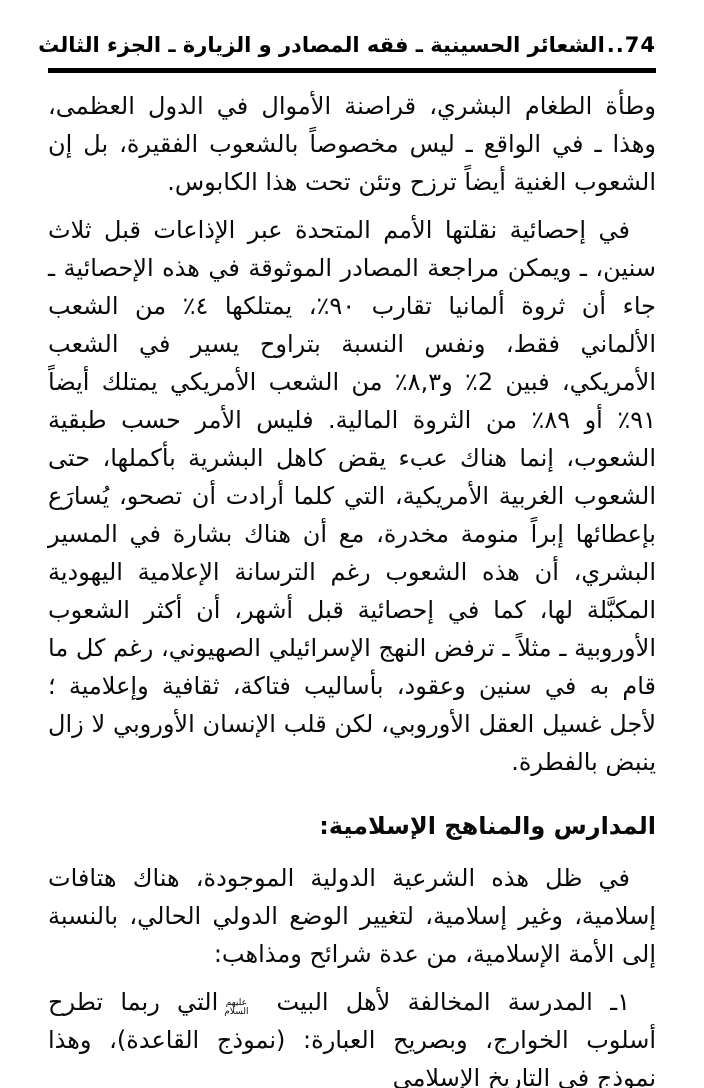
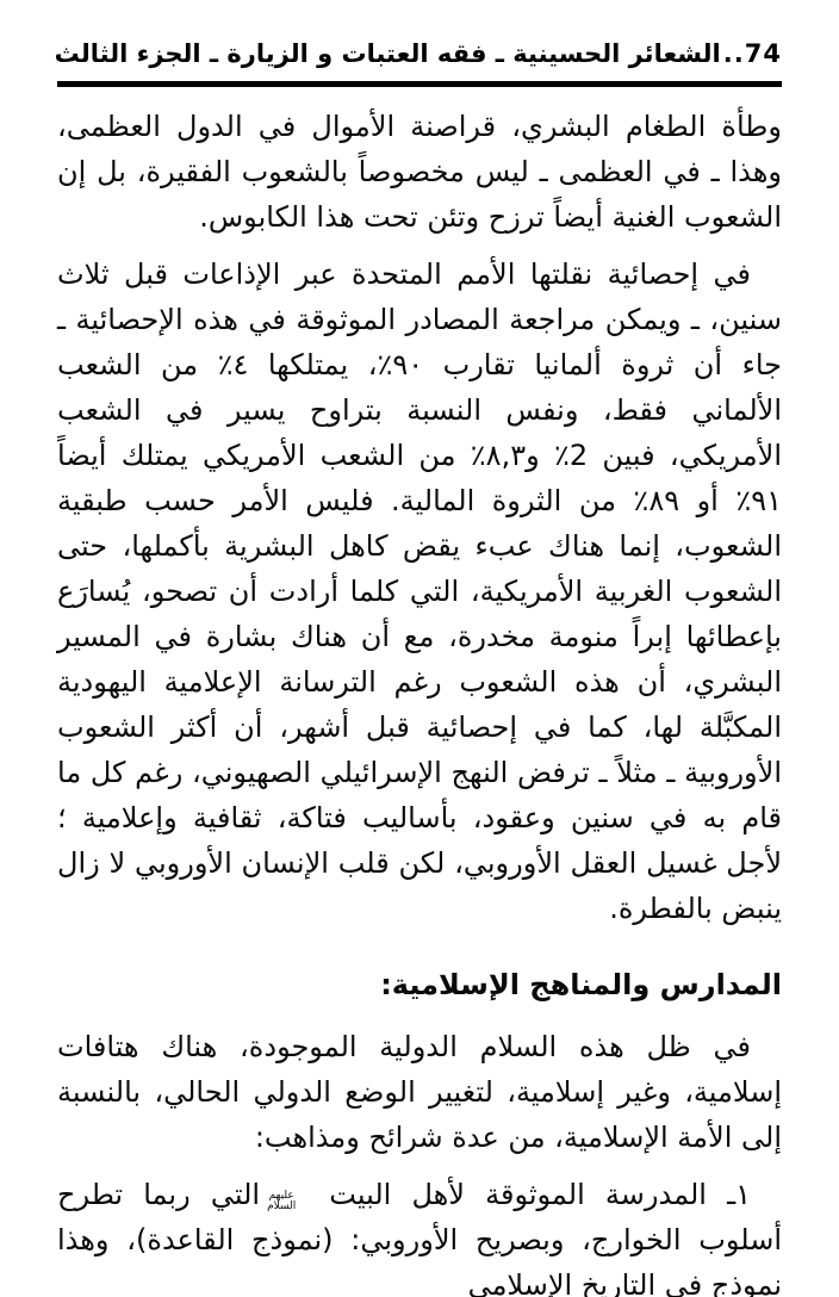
  74
- الشعائر الحسينية ـ فقه المصادر و الزيارة ـ الجزء الثالث
+ الشعائر الحسينية ـ فقه العتبات و الزيارة ـ الجزء الثالث
- وطأة الطغام البشري، قراصنة الأموال في الدول العظمى، وهذا ـ في الواقع ـ ليس مخصوصاً بالشعوب الفقيرة، بل إن الشعوب الغنية أيضاً ترزح وتئن تحت هذا الكابوس.
+ وطأة الطغام البشري، قراصنة الأموال في الدول العظمى، وهذا ـ في العظمى ـ ليس مخصوصاً بالشعوب الفقيرة، بل إن الشعوب الغنية أيضاً ترزح وتئن تحت هذا الكابوس.
  في إحصائية نقلتها الأمم المتحدة عبر الإذاعات قبل ثلاث سنين، ـ ويمكن مراجعة المصادر الموثوقة في هذه الإحصائية ـ جاء أن ثروة ألمانيا تقارب ٩٠٪، يمتلكها ٤٪ من الشعب الألماني فقط، ونفس النسبة بتراوح يسير في الشعب الأمريكي، فبين 2٪ و٨,٣٪ من الشعب الأمريكي يمتلك أيضاً ٩١٪ أو ٨٩٪ من الثروة المالية. فليس الأمر حسب طبقية الشعوب، إنما هناك عبء يقض كاهل البشرية بأكملها، حتى الشعوب الغربية الأمريكية، التي كلما أرادت أن تصحو، يُسارَع بإعطائها إبراً منومة مخدرة، مع أن هناك بشارة في المسير البشري، أن هذه الشعوب رغم الترسانة الإعلامية اليهودية المكبَّلة لها، كما في إحصائية قبل أشهر، أن أكثر الشعوب الأوروبية ـ مثلاً ـ ترفض النهج الإسرائيلي الصهيوني، رغم كل ما قام به في سنين وعقود، بأساليب فتاكة، ثقافية وإعلامية ؛ لأجل غسيل العقل الأوروبي، لكن قلب الإنسان الأوروبي لا زال ينبض بالفطرة.
  المدارس والمناهج الإسلامية:
- في ظل هذه الشرعية الدولية الموجودة، هناك هتافات إسلامية، وغير إسلامية، لتغيير الوضع الدولي الحالي، بالنسبة إلى الأمة الإسلامية، من عدة شرائح ومذاهب:
+ في ظل هذه السلام الدولية الموجودة، هناك هتافات إسلامية، وغير إسلامية، لتغيير الوضع الدولي الحالي، بالنسبة إلى الأمة الإسلامية، من عدة شرائح ومذاهب:
- ١ـ المدرسة المخالفة لأهل البيت
+ ١ـ المدرسة الموثوقة لأهل البيت
  عليهم
  السلام
- التي ربما تطرح أسلوب الخوارج، وبصريح العبارة: (نموذج القاعدة)، وهذا نموذج في التاريخ الإسلامي
+ التي ربما تطرح أسلوب الخوارج، وبصريح الأوروبي: (نموذج القاعدة)، وهذا نموذج في التاريخ الإسلامي
